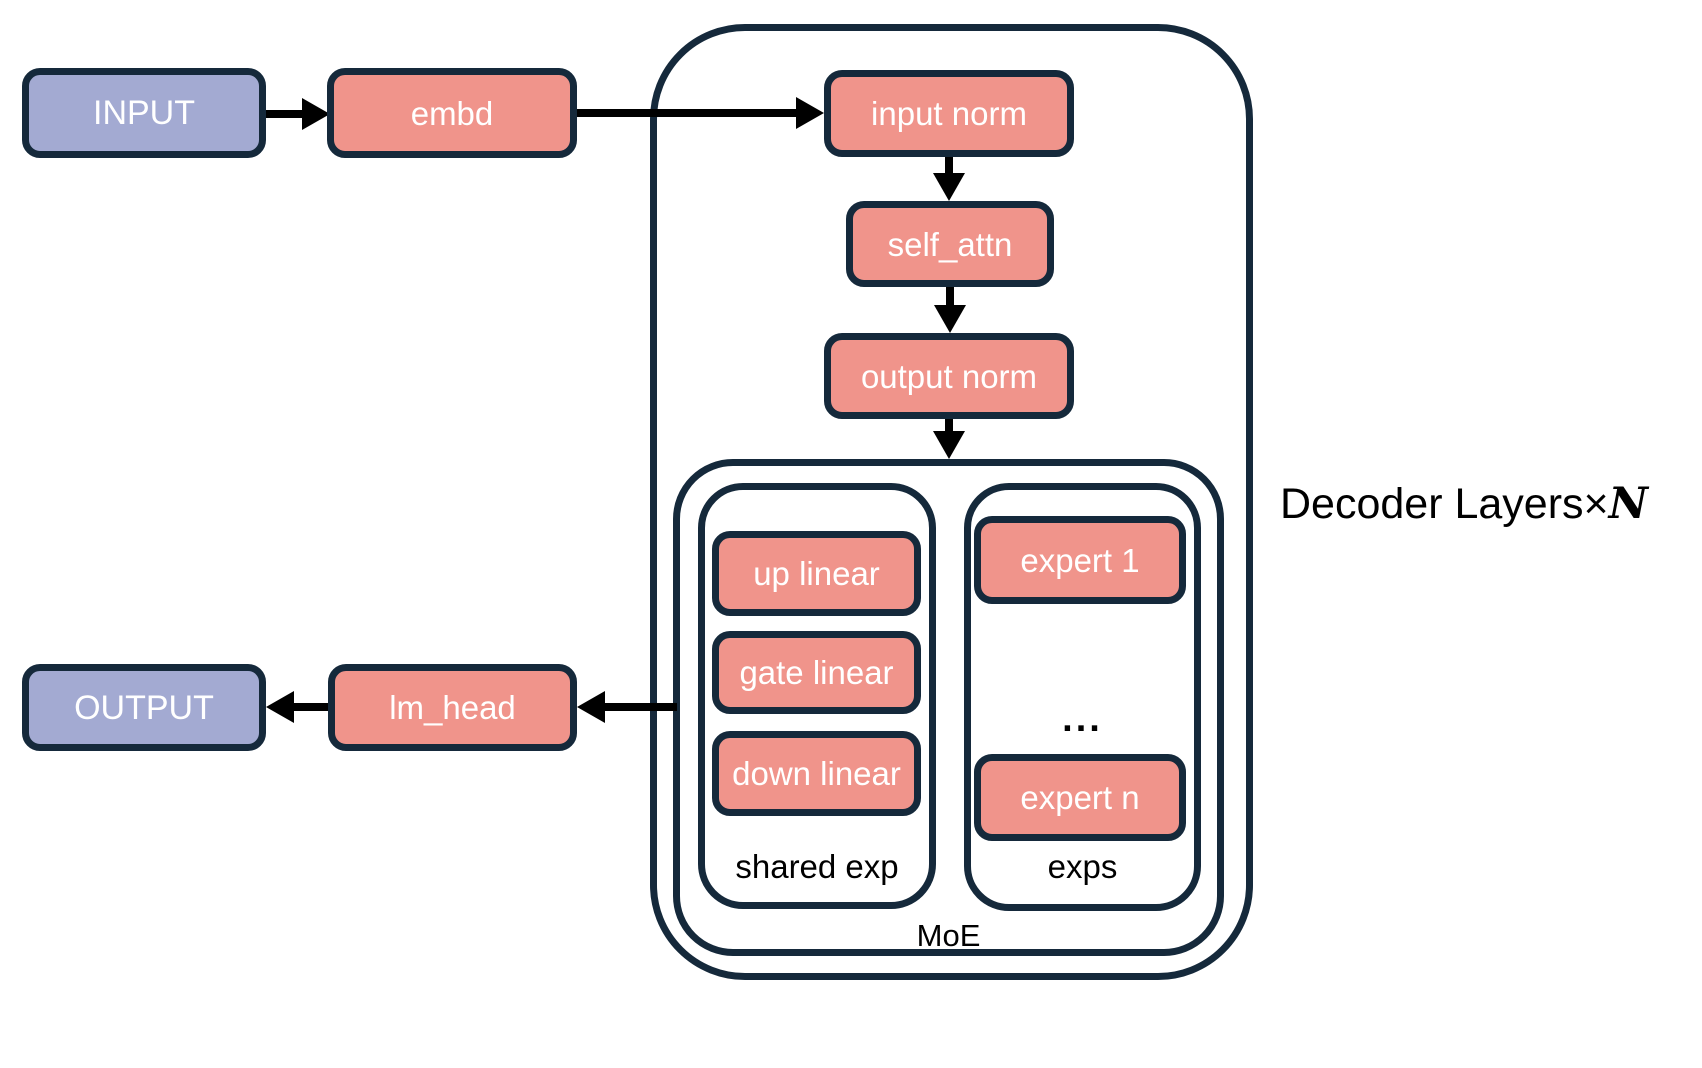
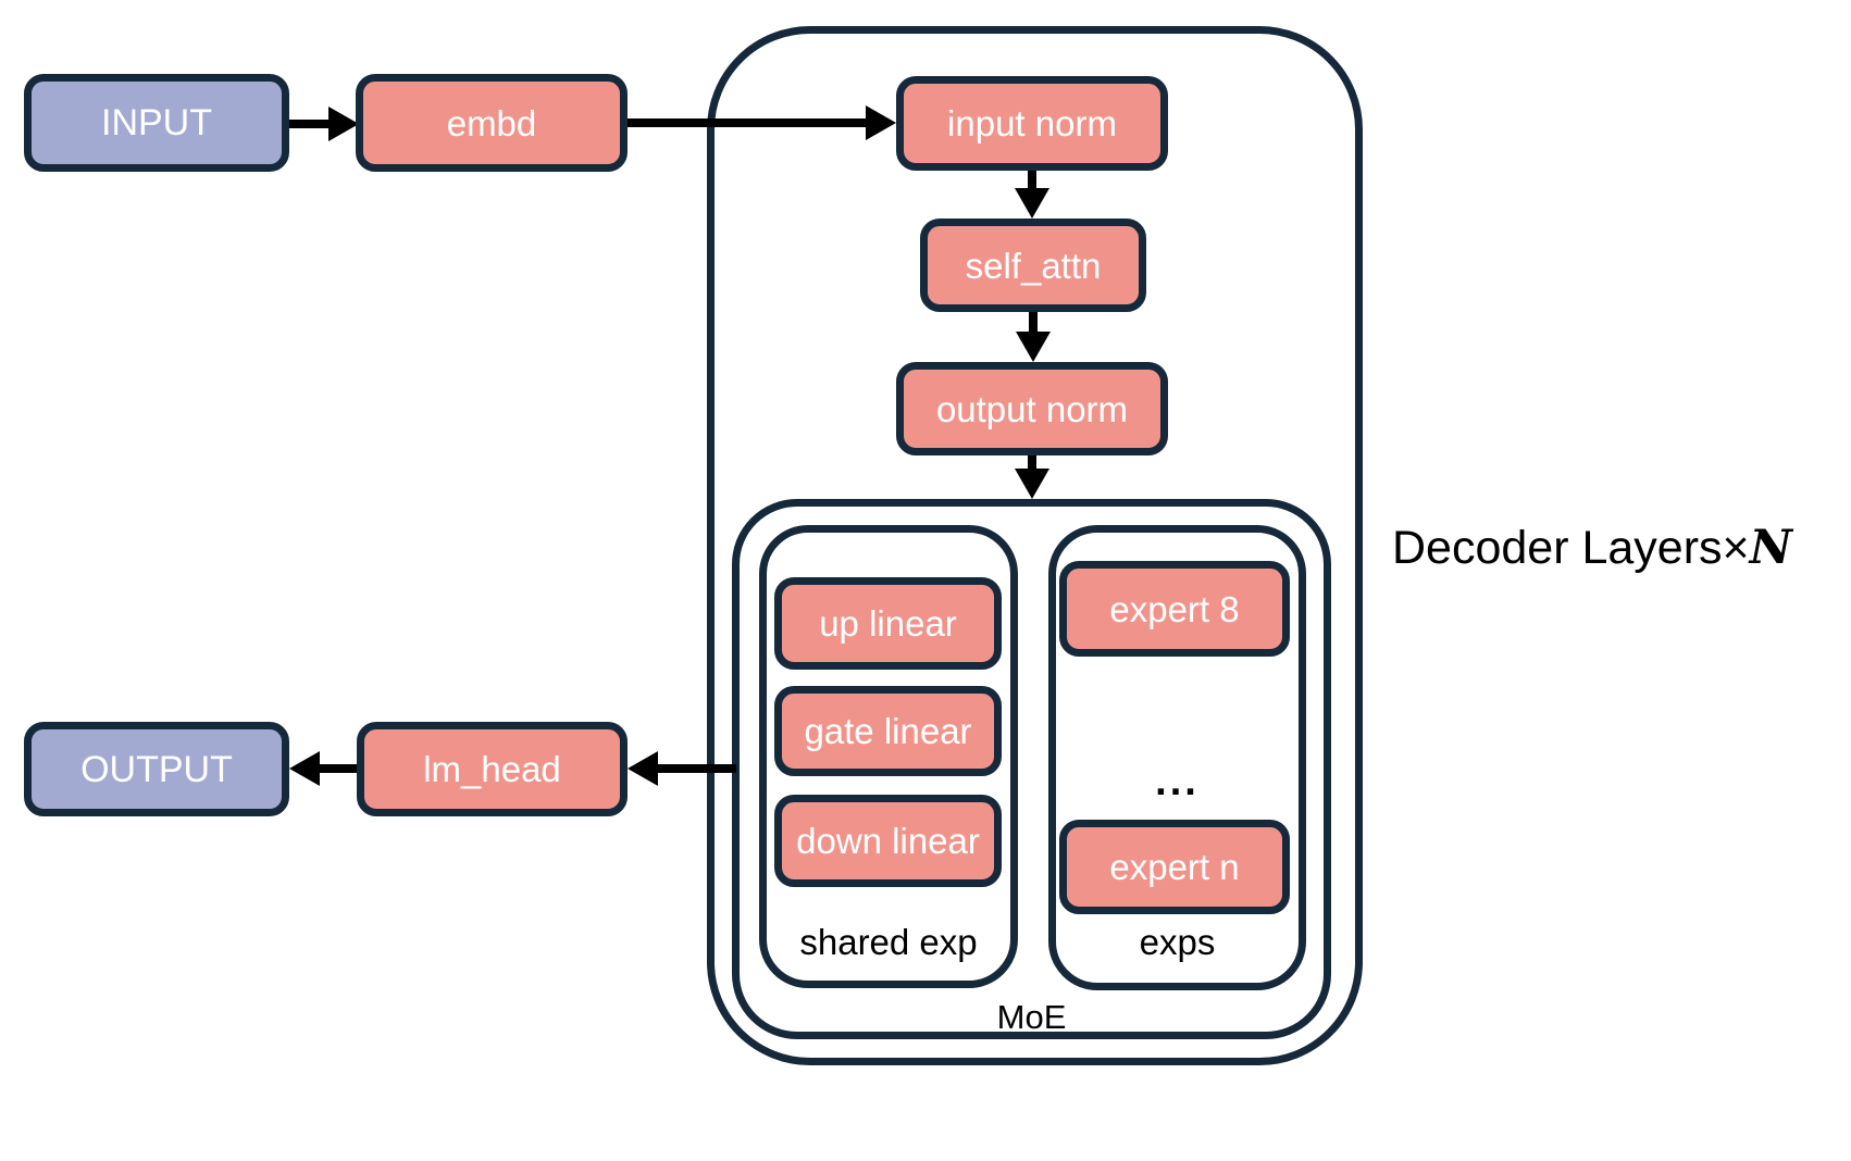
  INPUT
  embd
  input norm
  self_attn
  output norm
  up linear
  gate linear
  down linear
  shared exp
- expert 1
+ expert 8
  ...
  expert n
  exps
  MoE
  OUTPUT
  lm_head
  Decoder Layers×N
